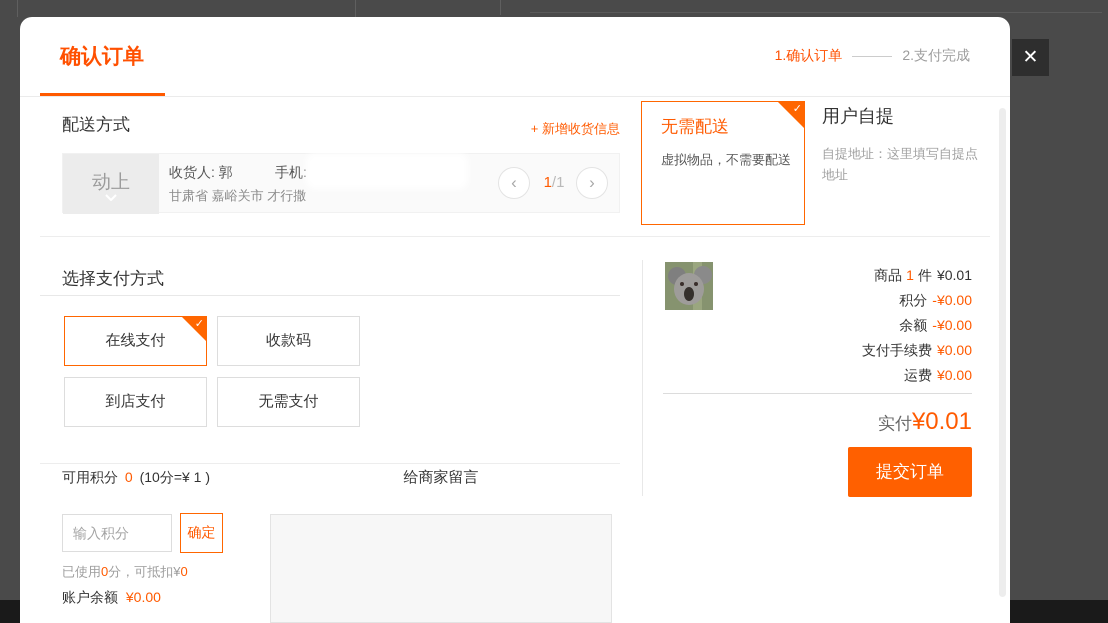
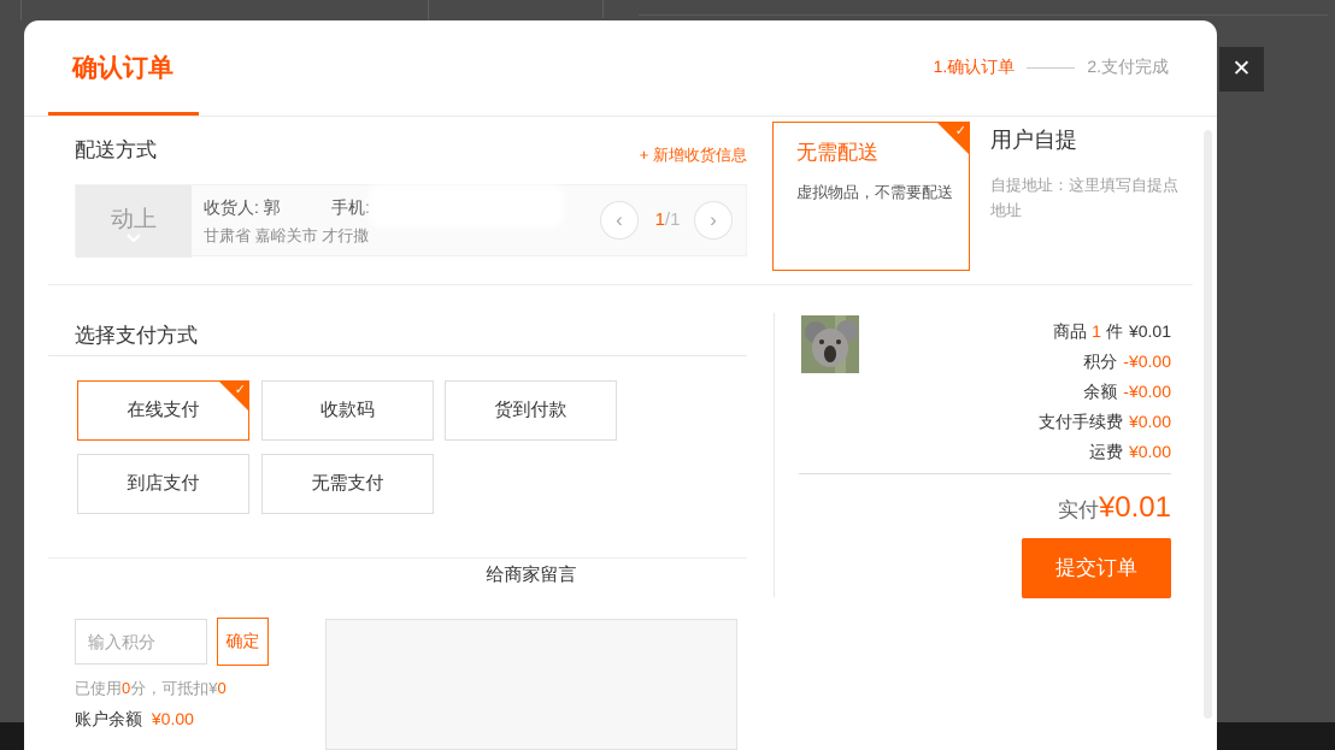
  确认订单
  1.确认订单
  2.支付完成
  配送方式
  + 新增收货信息
  动上
  收货人: 郭
  手机:
  甘肃省 嘉峪关市 才行撒
  ‹
  1/1
  ›
  无需配送
  虚拟物品，不需要配送
  ✓
  用户自提
  自提地址：这里填写自提点地址
  选择支付方式
  在线支付
  ✓
  收款码
+ 货到付款
  到店支付
  无需支付
- 可用积分 0 (10分=¥ 1 )
  输入积分
  确定
  已使用0分，可抵扣¥0
  账户余额 ¥0.00
  给商家留言
  商品 1 件 ¥0.01
  积分 -¥0.00
  余额 -¥0.00
  支付手续费 ¥0.00
  运费 ¥0.00
  实付
  ¥0.01
  提交订单
  ✕
